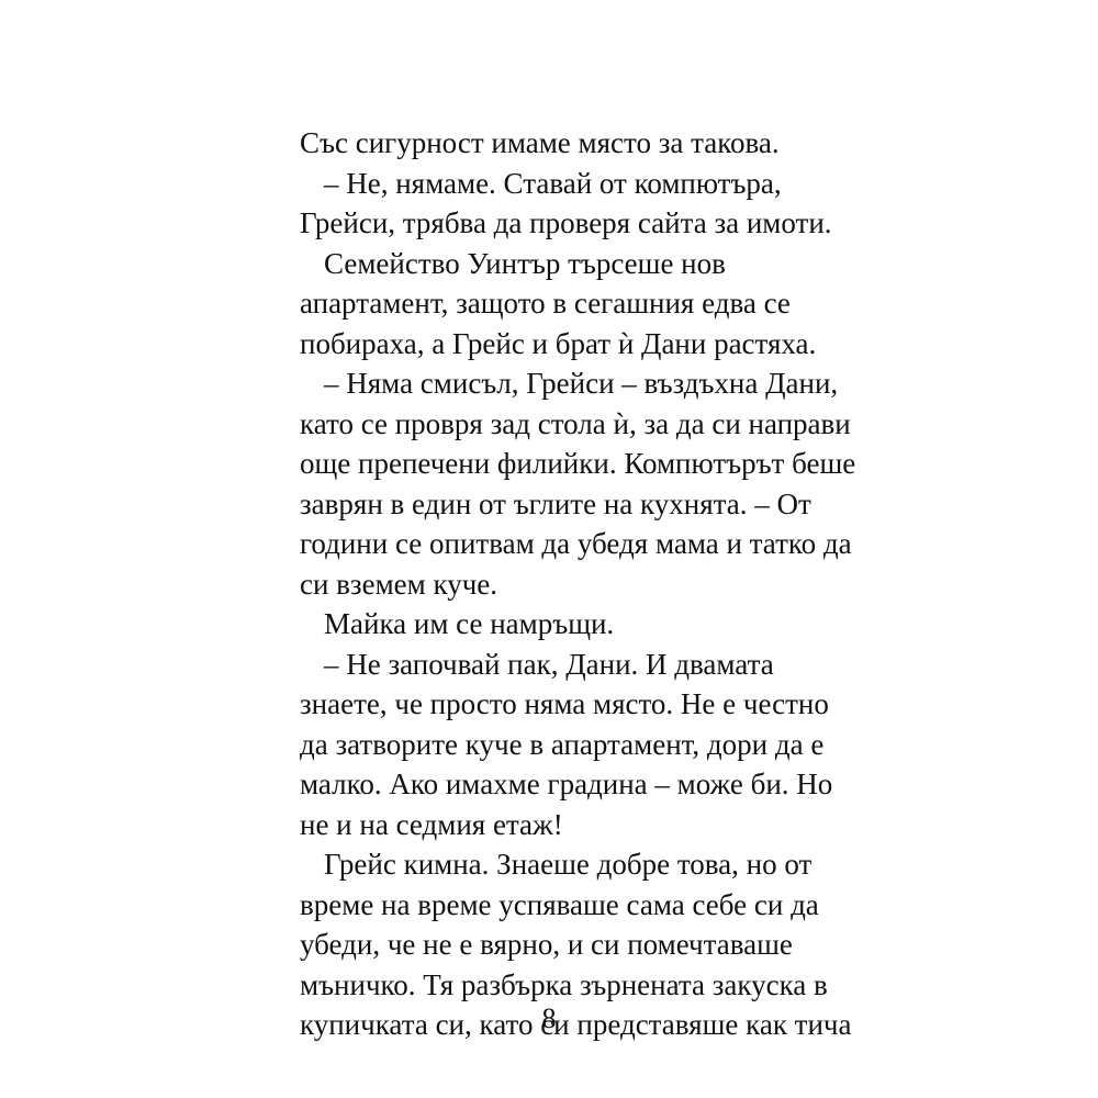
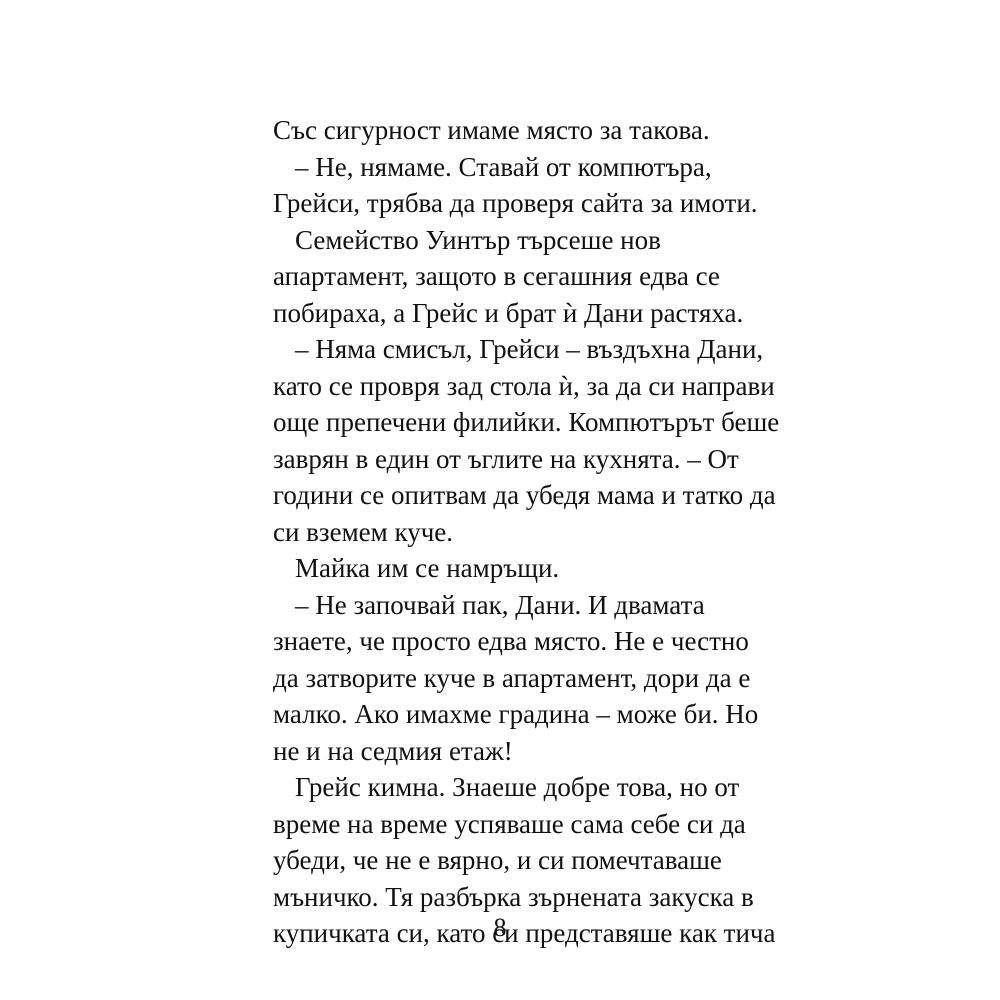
  Със сигурност имаме място за такова.
  – Не, нямаме. Ставай от компютъра,
  Грейси, трябва да проверя сайта за имоти.
  Семейство Уинтър търсеше нов
  апартамент, защото в сегашния едва се
  побираха, а Грейс и брат ѝ Дани растяха.
  – Няма смисъл, Грейси – въздъхна Дани,
  като се провря зад стола ѝ, за да си направи
  още препечени филийки. Компютърът беше
  заврян в един от ъглите на кухнята. – От
  години се опитвам да убедя мама и татко да
  си вземем куче.
  Майка им се намръщи.
  – Не започвай пак, Дани. И двамата
- знаете, че просто няма място. Не е честно
+ знаете, че просто едва място. Не е честно
  да затворите куче в апартамент, дори да е
  малко. Ако имахме градина – може би. Но
  не и на седмия етаж!
  Грейс кимна. Знаеше добре това, но от
  време на време успяваше сама себе си да
  убеди, че не е вярно, и си помечтаваше
  мъничко. Тя разбърка зърнената закуска в
  купичката си, като си представяше как ти
  8
